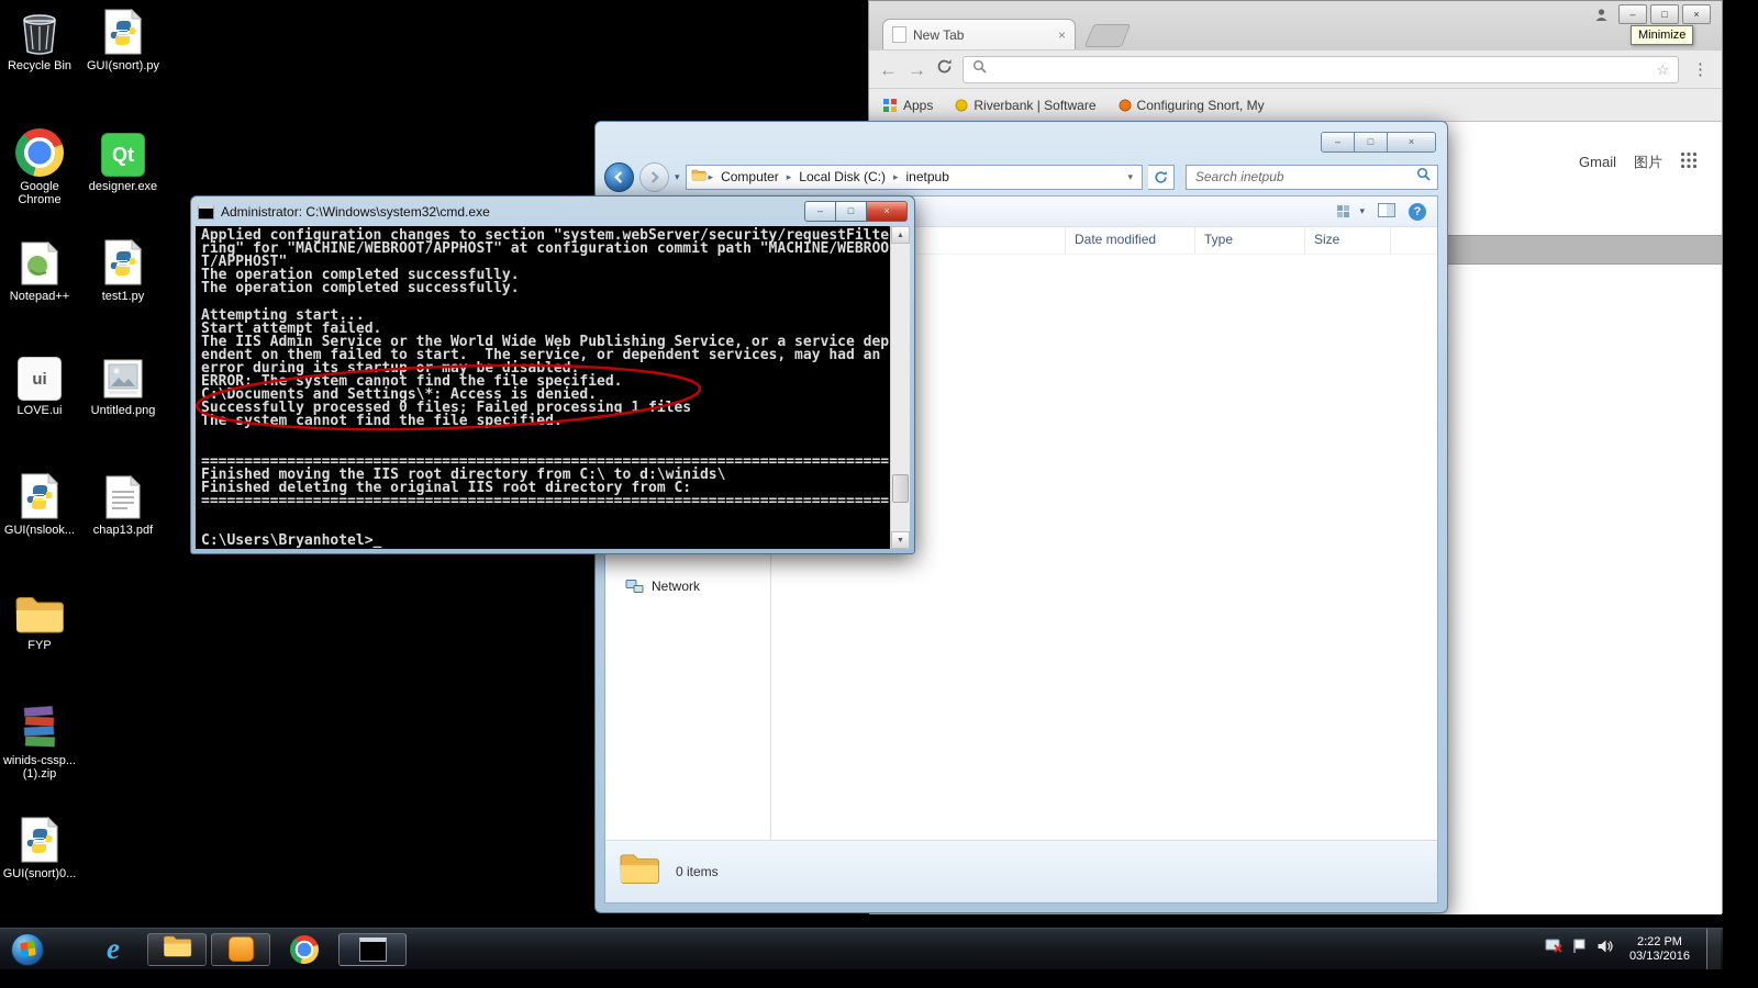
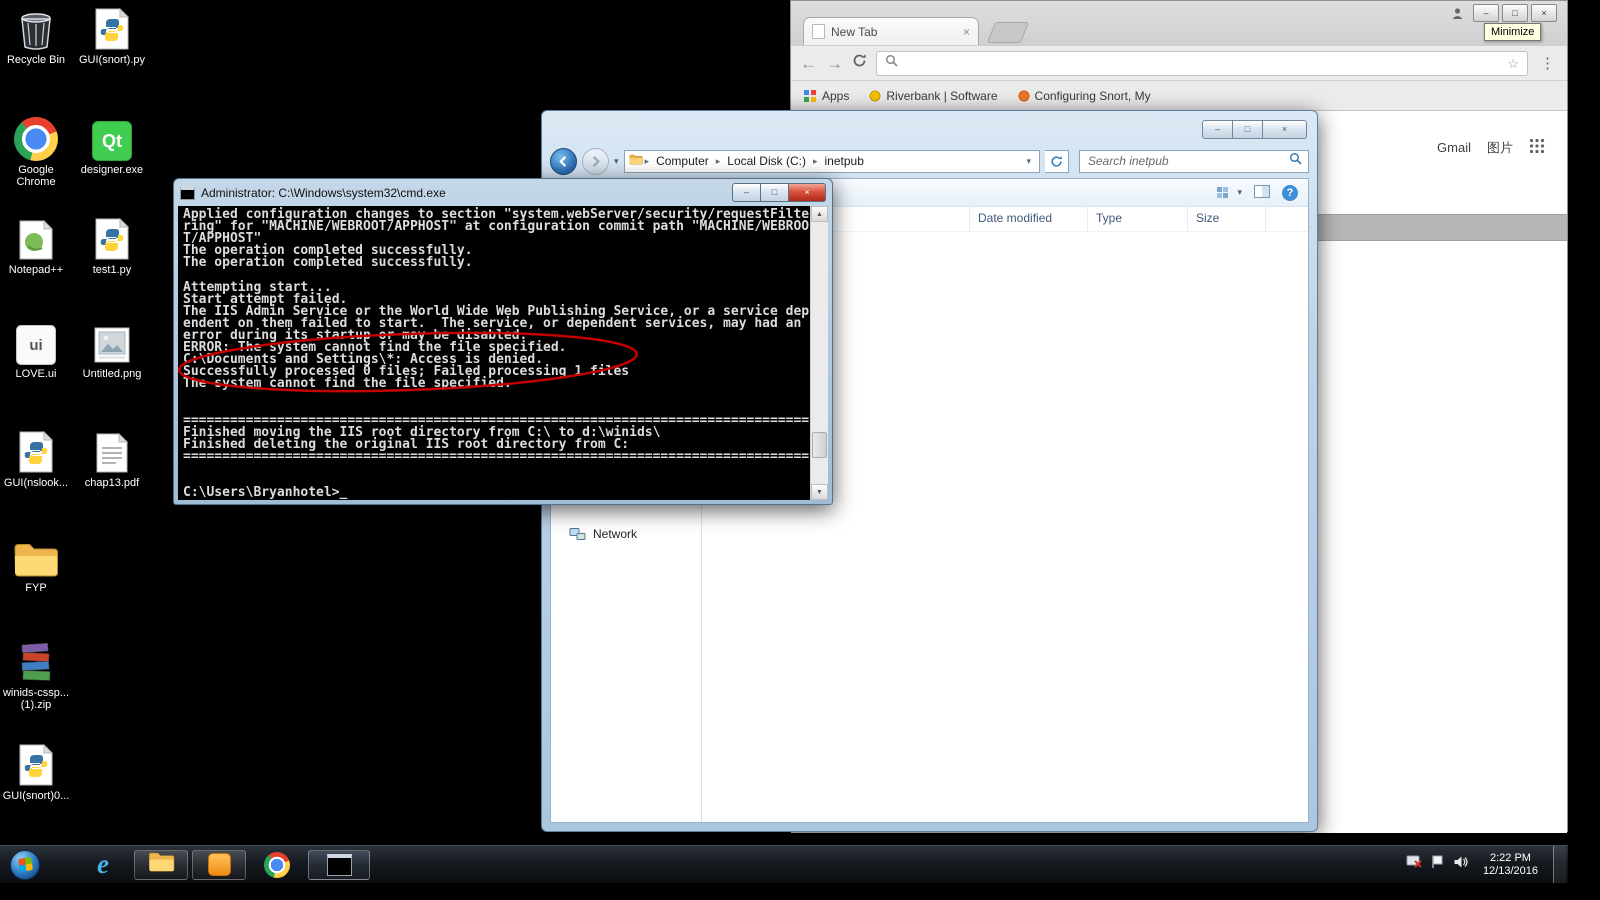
  Recycle Bin
  Google Chrome
  Notepad++
  ui
  LOVE.ui
  GUI(nslook...
  FYP
  winids-cssp... (1).zip
  GUI(snort)0...
  GUI(snort).py
  Qt
  designer.exe
  test1.py
  Untitled.png
  chap13.pdf
  New Tab
  ×
  –
  □
  ×
  ←
  →
  ☆
  ⋮
  Apps
  Riverbank | Software
  Configuring Snort, My
  Gmail
  图片
  –
  □
  ×
  ▾
  ▸
  Computer
  ▸
  Local Disk (C:)
  ▸
  inetpub
  ▾
  Search inetpub
  ▾
  ?
  Network
  Date modified
  Type
  Size
- 0 items
  Administrator: C:\Windows\system32\cmd.exe
  –
  □
  ×
  Applied configuration changes to section "system.webServer/security/requestFilte
  ring" for "MACHINE/WEBROOT/APPHOST" at configuration commit path "MACHINE/WEBROO
  T/APPHOST"
  The operation completed successfully.
  The operation completed successfully.
  Attempting start...
  Start attempt failed.
  The IIS Admin Service or the World Wide Web Publishing Service, or a service dep
  endent on them failed to start. The service, or dependent services, may had an
  error during its start may be disabled.
  ERROR:e system cannot find the file specified.
  C\Documents and Settings\*: Access is denied.
  Successfully processed 0 files; Failed processing 1iles
  Theystem cannot find the file specifie
  ================================================================================
  Finished moving the IIS root directory from C:\ to d:\winids\
  Finished deleting the original IIS root directory from C:
  ================================================================================
  C:\Users\Bryanhotel>_
  Minimize
  e
  2:22 PM
- 03/13/2016
+ 12/13/2016
